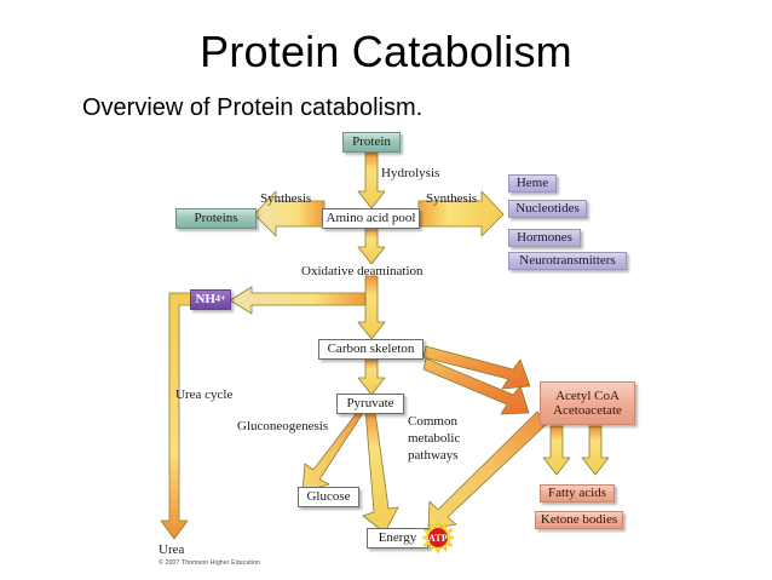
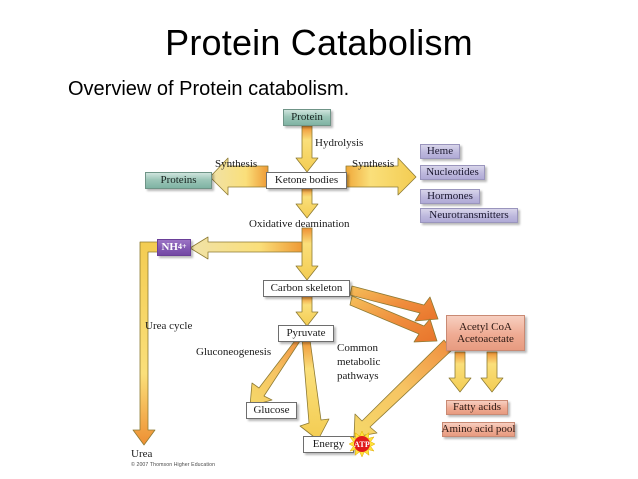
  Protein Catabolism
  Overview of Protein catabolism.
  Protein
  Proteins
- Amino acid pool
+ Ketone bodies
  Heme
  Nucleotides
  Hormones
  Neurotransmitters
  NH
  4
  +
  Carbon skeleton
  Pyruvate
  Acetyl CoA
  Acetoacetate
  Glucose
  Energy
  Fatty acids
- Ketone bodies
+ Amino acid pool
  ATP
  Hydrolysis
  Synthesis
  Synthesis
  Oxidative deamination
  Urea cycle
  Gluconeogenesis
  Common metabolic pathways
  Urea
